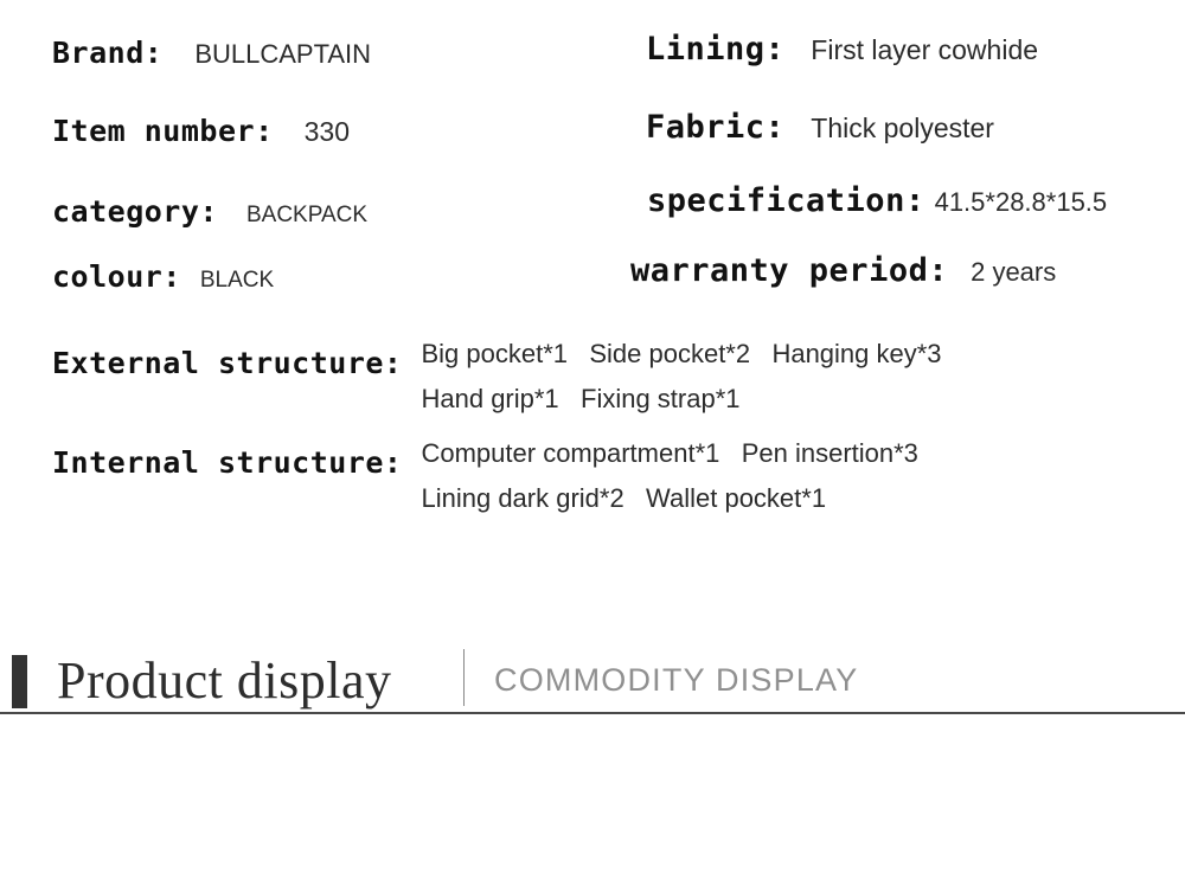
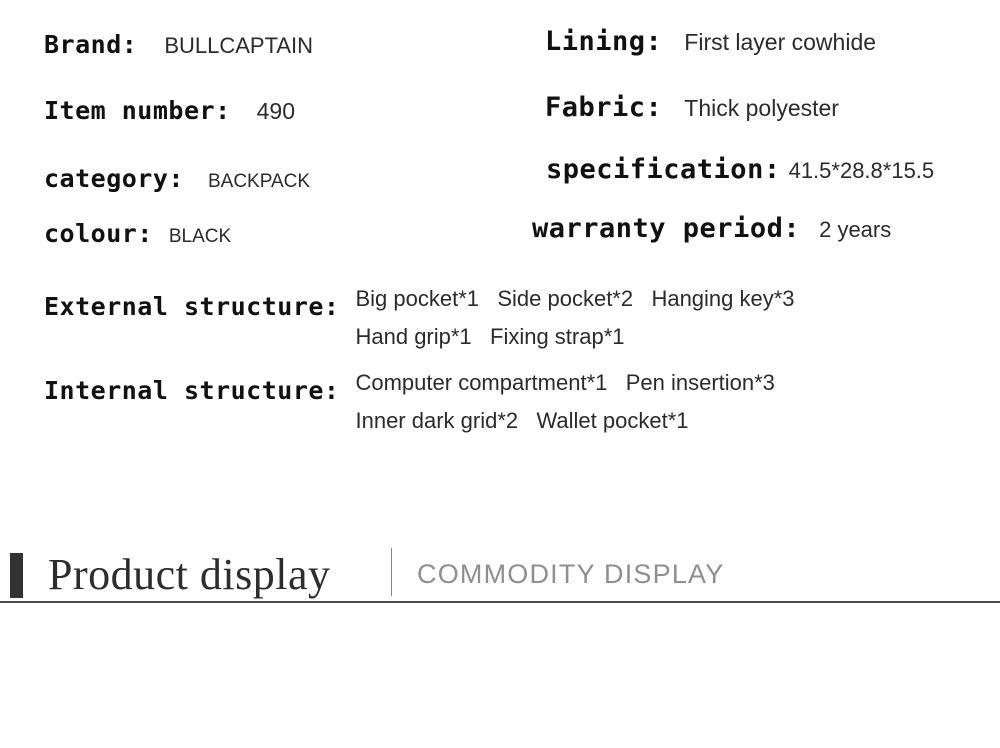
  Brand:
  BULLCAPTAIN
  Item number:
- 330
+ 490
  category:
  BACKPACK
  colour:
  BLACK
  Lining:
  First layer cowhide
  Fabric:
  Thick polyester
  specification:
  41.5*28.8*15.5
  warranty period:
  2 years
  External structure:
  Big pocket*1 Side pocket*2 Hanging key*3
  Hand grip*1 Fixing strap*1
  Internal structure:
  Computer compartment*1 Pen insertion*3
- Lining dark grid*2 Wallet pocket*1
+ Inner dark grid*2 Wallet pocket*1
  Product display
  COMMODITY DISPLAY
